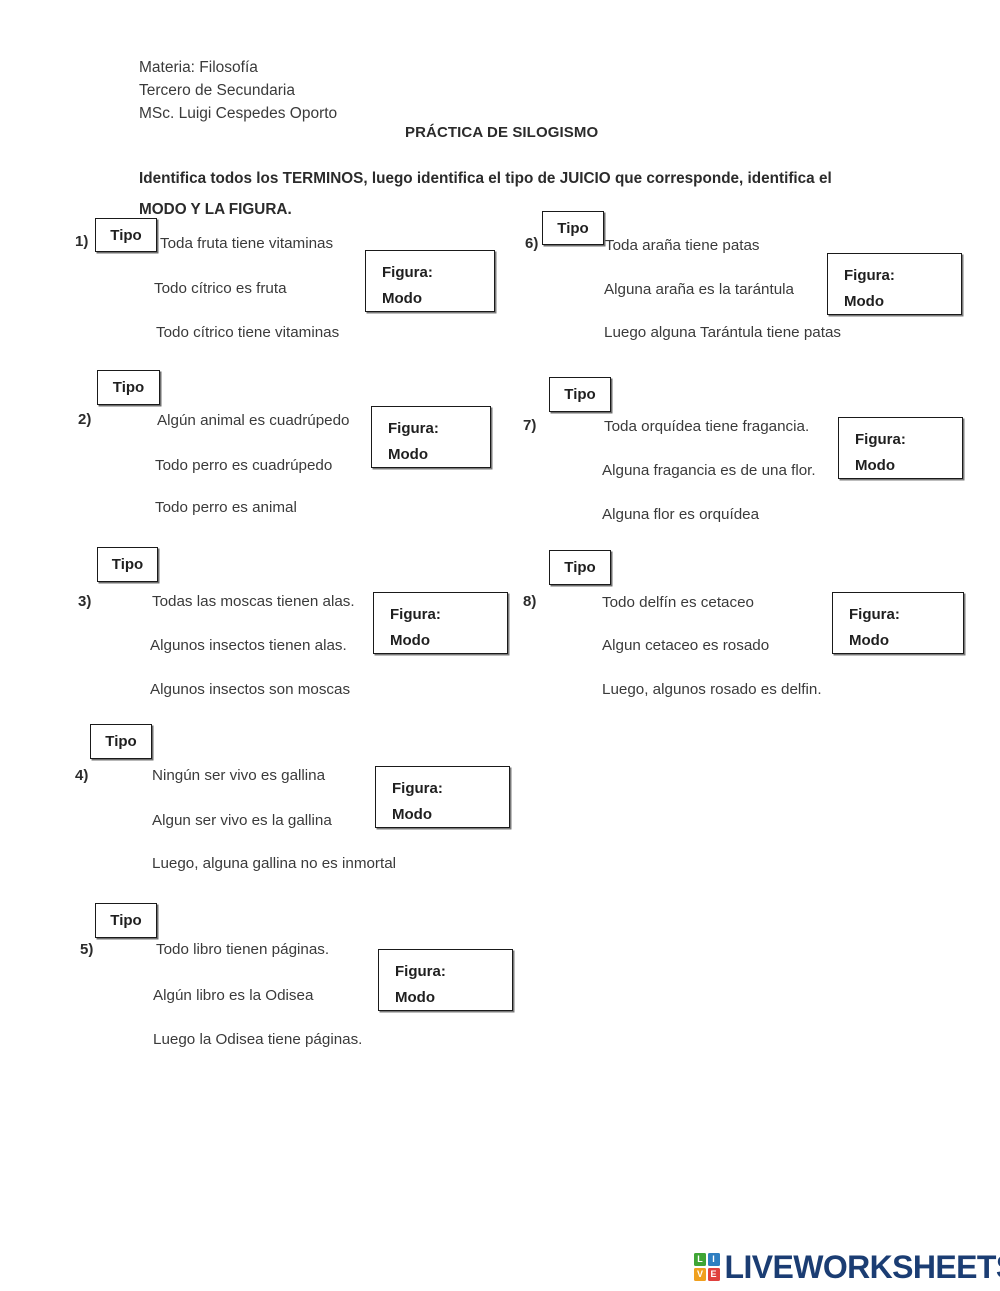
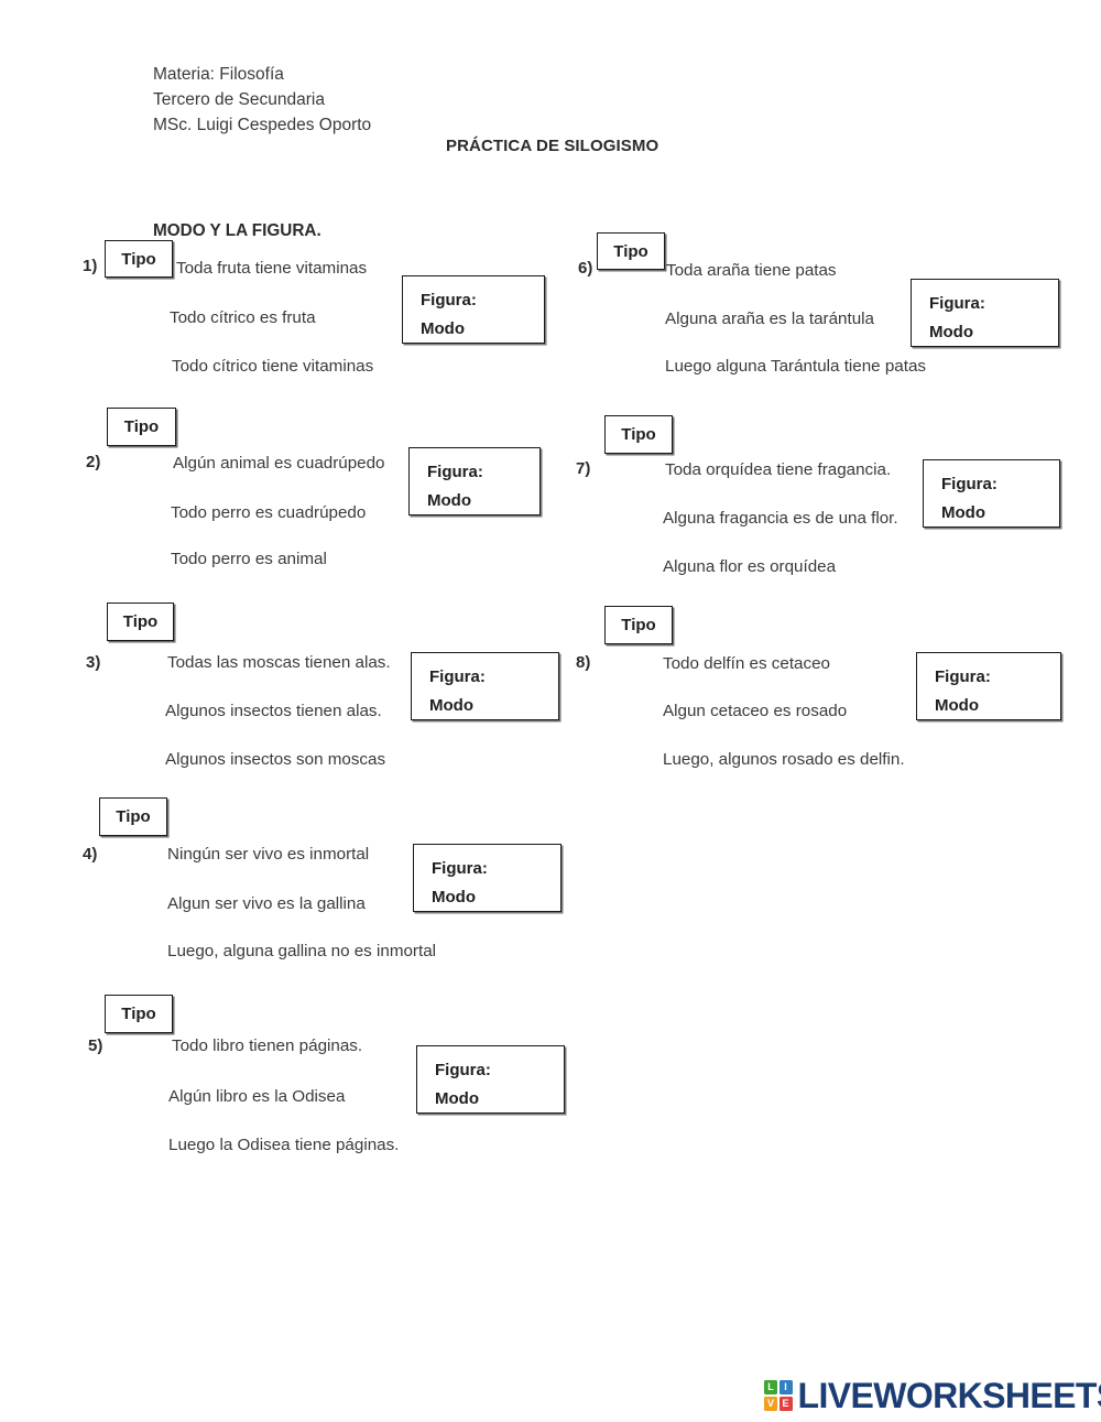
  Materia: Filosofía
  Tercero de Secundaria
  MSc. Luigi Cespedes Oporto
  PRÁCTICA DE SILOGISMO
- Identifica todos los TERMINOS, luego identifica el tipo de JUICIO que corresponde, identifica el
  MODO Y LA FIGURA.
  1)
  Tipo
  Toda fruta tiene vitaminas
  Todo cítrico es fruta
  Todo cítrico tiene vitaminas
  Figura:
  Modo
  2)
  Tipo
  Algún animal es cuadrúpedo
  Todo perro es cuadrúpedo
  Todo perro es animal
  Figura:
  Modo
  3)
  Tipo
  Todas las moscas tienen alas.
  Algunos insectos tienen alas.
  Algunos insectos son moscas
  Figura:
  Modo
  4)
  Tipo
- Ningún ser vivo es gallina
+ Ningún ser vivo es inmortal
  Algun ser vivo es la gallina
  Luego, alguna gallina no es inmortal
  Figura:
  Modo
  5)
  Tipo
  Todo libro tienen páginas.
  Algún libro es la Odisea
  Luego la Odisea tiene páginas.
  Figura:
  Modo
  6)
  Tipo
  Toda araña tiene patas
  Alguna araña es la tarántula
  Luego alguna Tarántula tiene patas
  Figura:
  Modo
  7)
  Tipo
  Toda orquídea tiene fragancia.
  Alguna fragancia es de una flor.
  Alguna flor es orquídea
  Figura:
  Modo
  8)
  Tipo
  Todo delfín es cetaceo
  Algun cetaceo es rosado
  Luego, algunos rosado es delfin.
  Figura:
  Modo
  L
  I
  V
  E
  LIVEWORKSHEET
